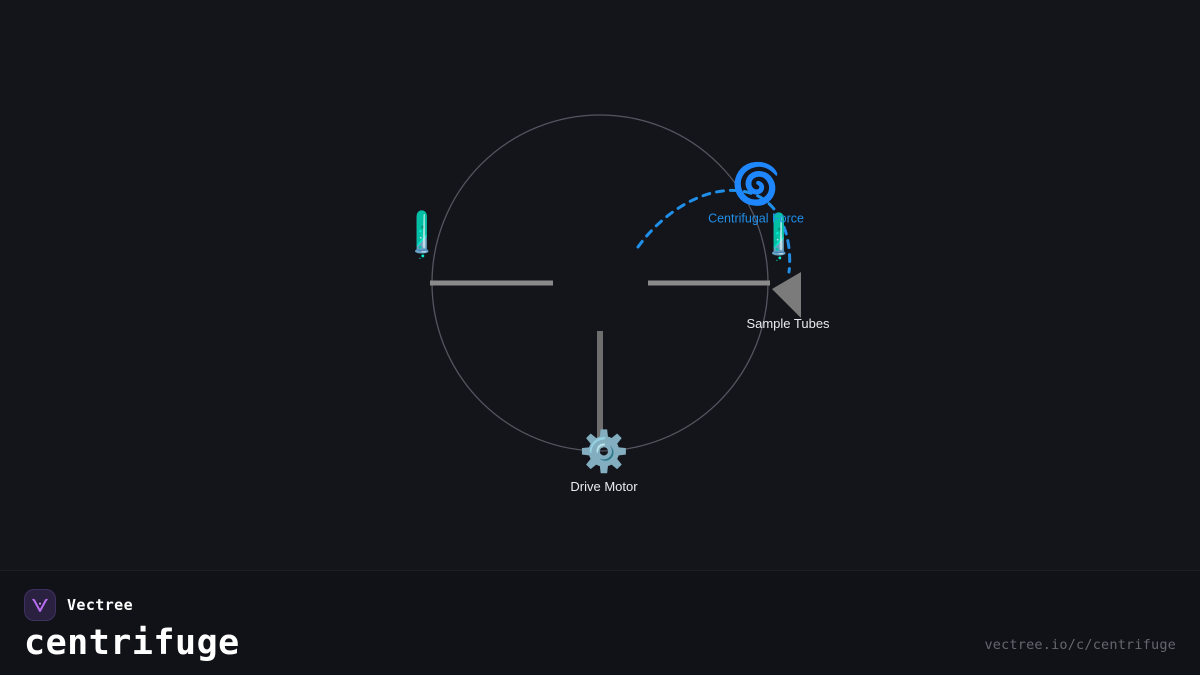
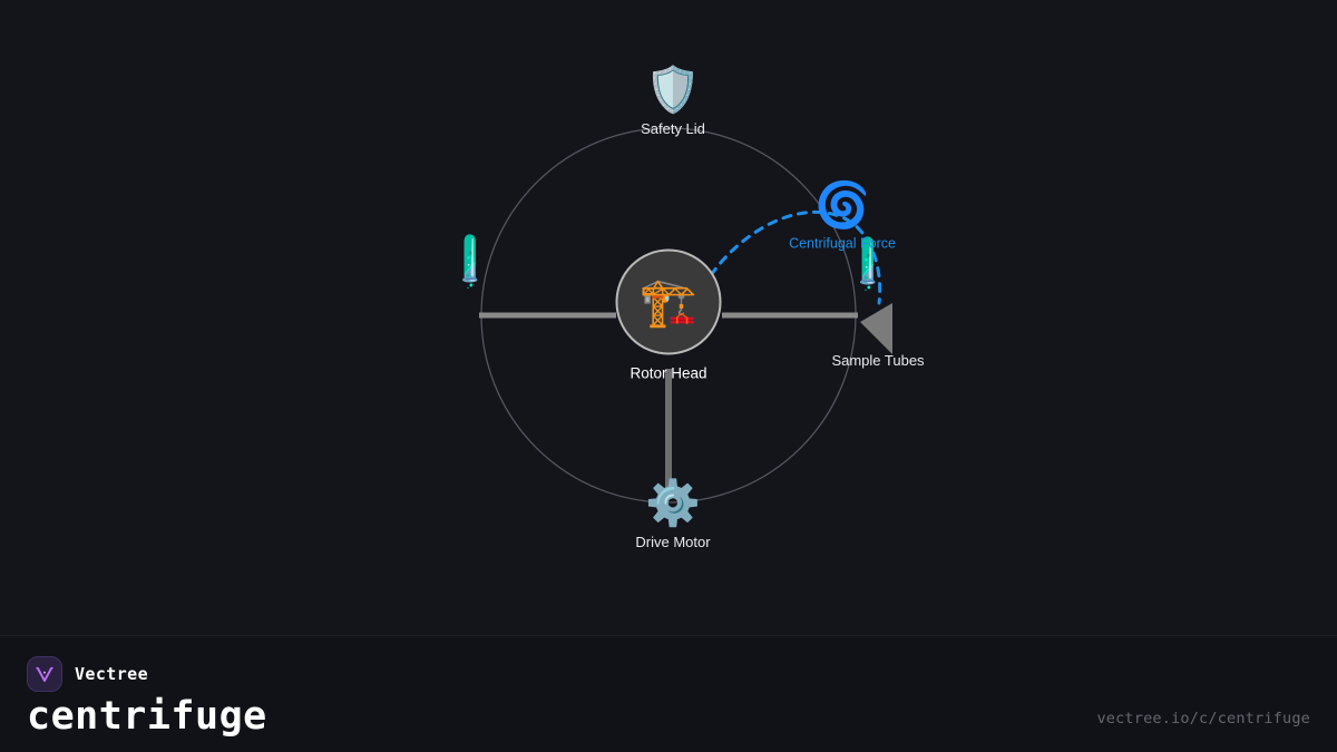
+ 🏗️
+ Rotor Head
+ 🛡️
+ Safety Lid
  🌀
  Centrifugal Force
  Sample Tubes
  ⚙️
  Drive Motor
  Vectree
  centrifuge
  vectree.io/c/centrifuge
